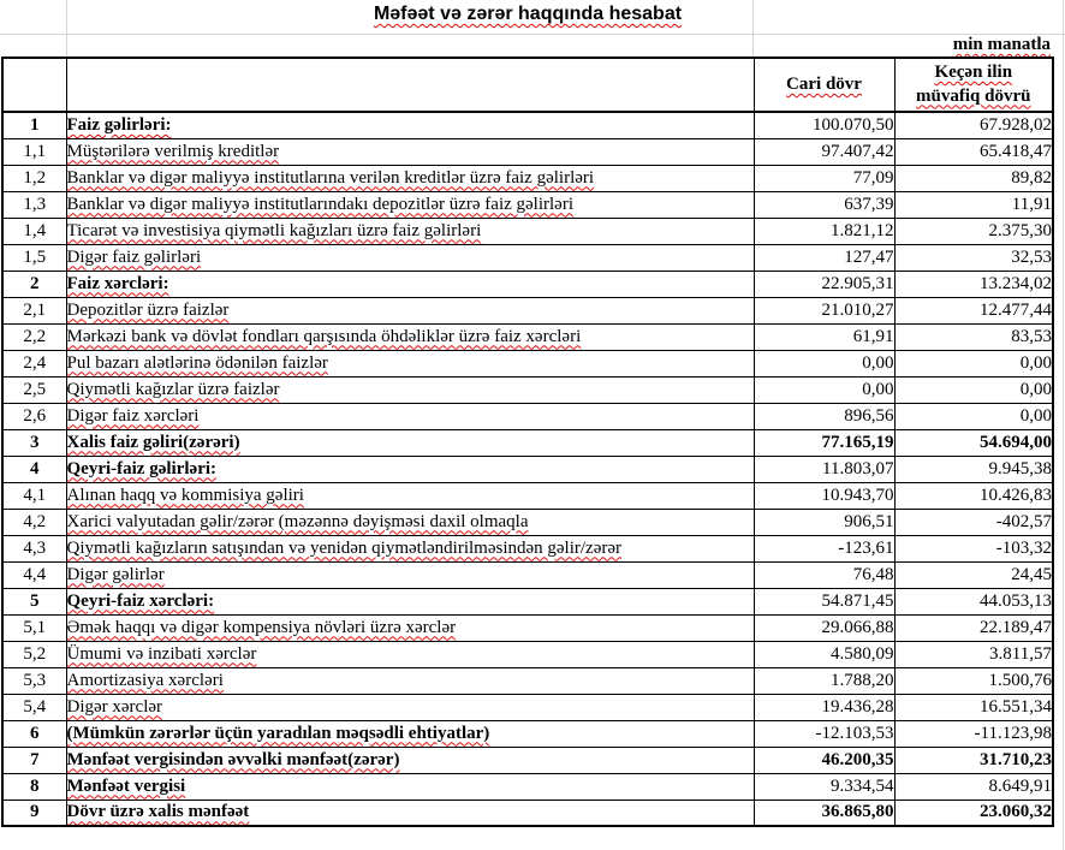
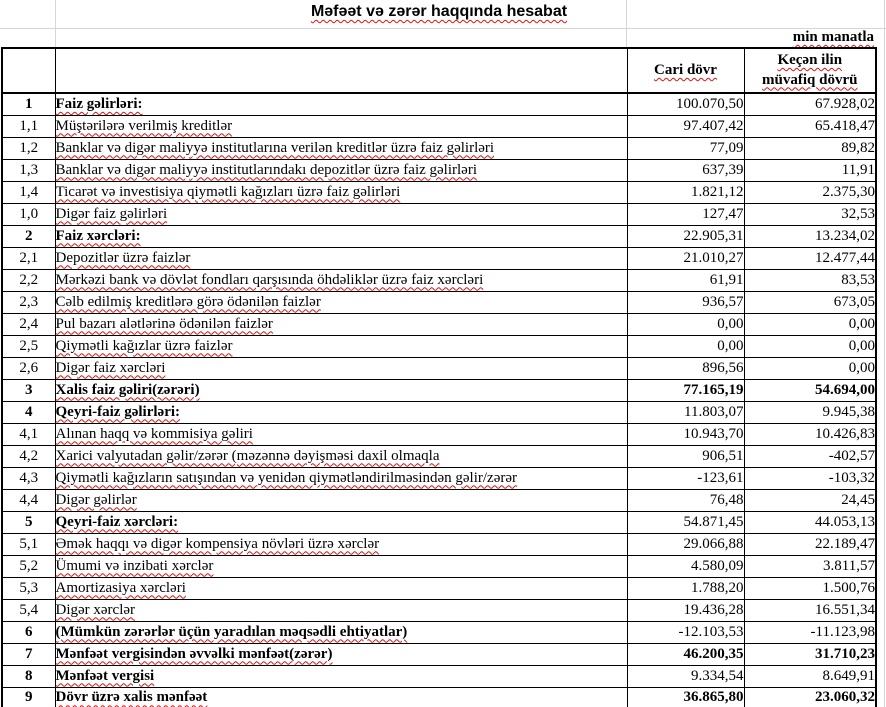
  Məfəət və zərər haqqında hesabat
  min manatla
  		Cari dövr	Keçən ilin müvafiq dövrü
  1	Faiz gəlirləri:	100.070,50	67.928,02
  1,1	Müştərilərə verilmiş kreditlər	97.407,42	65.418,47
  1,2	Banklar və digər maliyyə institutlarına verilən kreditlər üzrə faiz gəlirləri	77,09	89,82
  1,3	Banklar və digər maliyyə institutlarındakı depozitlər üzrə faiz gəlirləri	637,39	11,91
  1,4	Ticarət və investisiya qiymətli kağızları üzrə faiz gəlirləri	1.821,12	2.375,30
- 1,5	Digər faiz gəlirləri	127,47	32,53
+ 1,0	Digər faiz gəlirləri	127,47	32,53
  2	Faiz xərcləri:	22.905,31	13.234,02
  2,1	Depozitlər üzrə faizlər	21.010,27	12.477,44
  2,2	Mərkəzi bank və dövlət fondları qarşısında öhdəliklər üzrə faiz xərcləri	61,91	83,53
+ 2,3	Cəlb edilmiş kreditlərə görə ödənilən faizlər	936,57	673,05
  2,4	Pul bazarı alətlərinə ödənilən faizlər	0,00	0,00
  2,5	Qiymətli kağızlar üzrə faizlər	0,00	0,00
  2,6	Digər faiz xərcləri	896,56	0,00
  3	Xalis faiz gəliri(zərəri)	77.165,19	54.694,00
  4	Qeyri-faiz gəlirləri:	11.803,07	9.945,38
  4,1	Alınan haqq və kommisiya gəliri	10.943,70	10.426,83
  4,2	Xarici valyutadan gəlir/zərər (məzənnə dəyişməsi daxil olmaqla	906,51	-402,57
  4,3	Qiymətli kağızların satışından və yenidən qiymətləndirilməsindən gəlir/zərər	-123,61	-103,32
  4,4	Digər gəlirlər	76,48	24,45
  5	Qeyri-faiz xərcləri:	54.871,45	44.053,13
  5,1	Əmək haqqı və digər kompensiya növləri üzrə xərclər	29.066,88	22.189,47
  5,2	Ümumi və inzibati xərclər	4.580,09	3.811,57
  5,3	Amortizasiya xərcləri	1.788,20	1.500,76
  5,4	Digər xərclər	19.436,28	16.551,34
  6	(Mümkün zərərlər üçün yaradılan məqsədli ehtiyatlar)	-12.103,53	-11.123,98
  7	Mənfəət vergisindən əvvəlki mənfəət(zərər)	46.200,35	31.710,23
  8	Mənfəət vergisi	9.334,54	8.649,91
  9	Dövr üzrə xalis mənfəət	36.865,80	23.060,32
